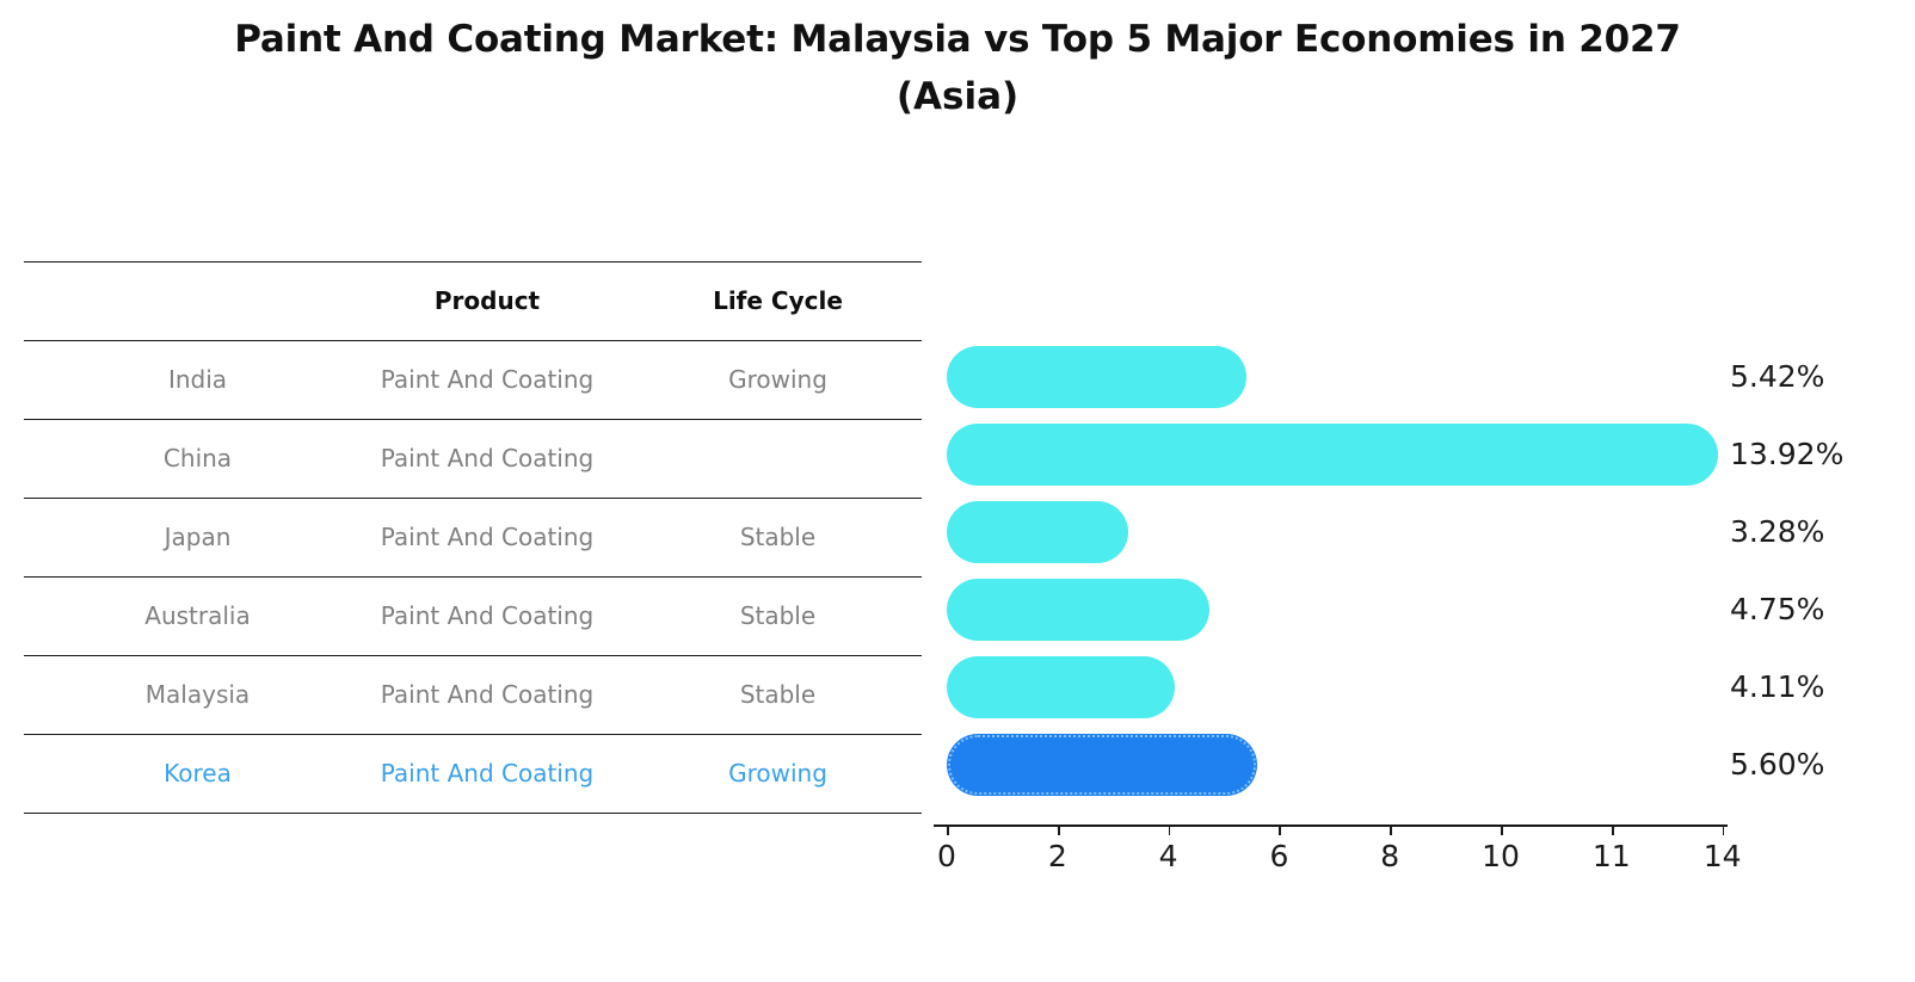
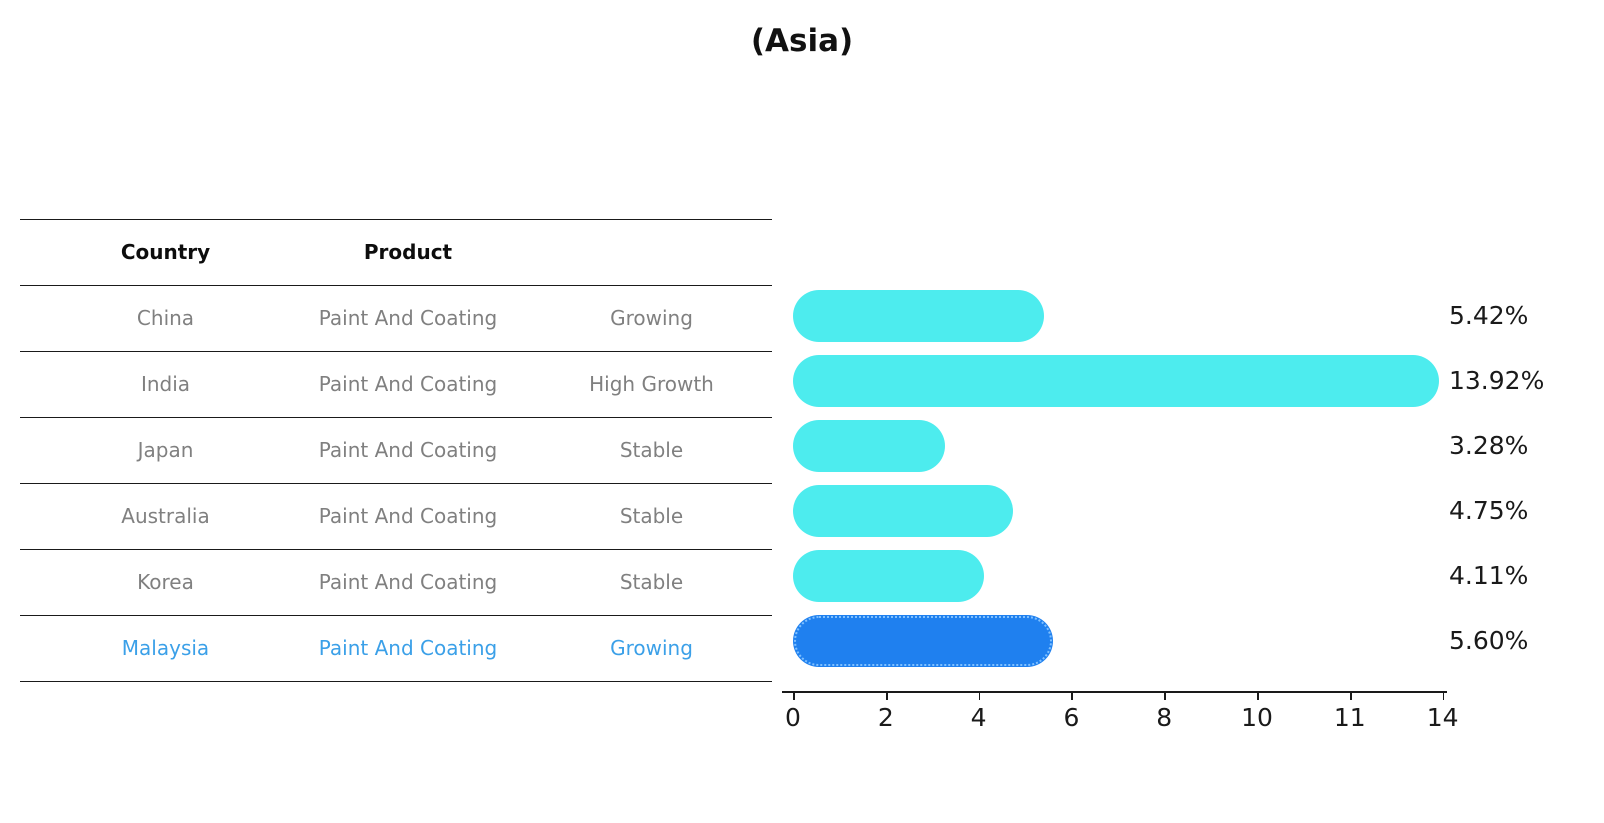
- Paint And Coating Market: Malaysia vs Top 5 Major Economies in 2027
  (Asia)
+ Country
  Product
- Life Cycle
- India
+ China
  Paint And Coating
  Growing
- China
+ India
  Paint And Coating
+ High Growth
  Japan
  Paint And Coating
  Stable
  Australia
  Paint And Coating
  Stable
- Malaysia
+ Korea
  Paint And Coating
  Stable
- Korea
+ Malaysia
  Paint And Coating
  Growing
  0
  2
  4
  6
  8
  10
  11
  14
  5.42%
  13.92%
  3.28%
  4.75%
  4.11%
  5.60%
